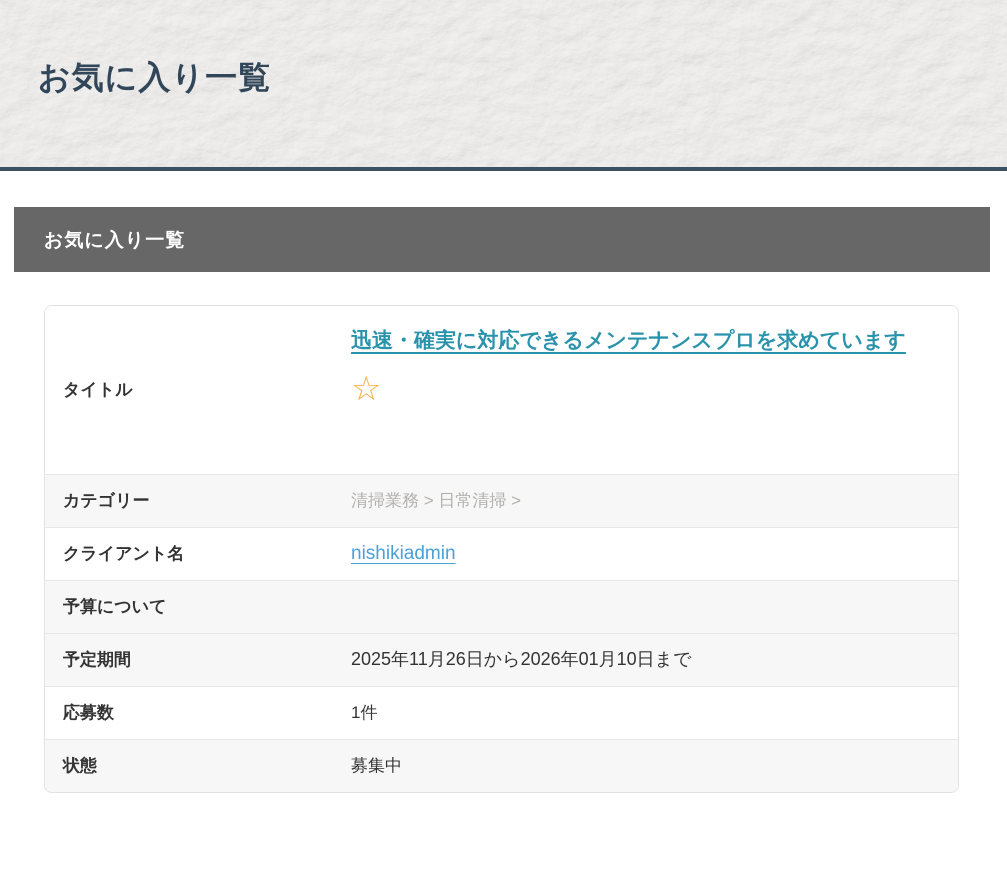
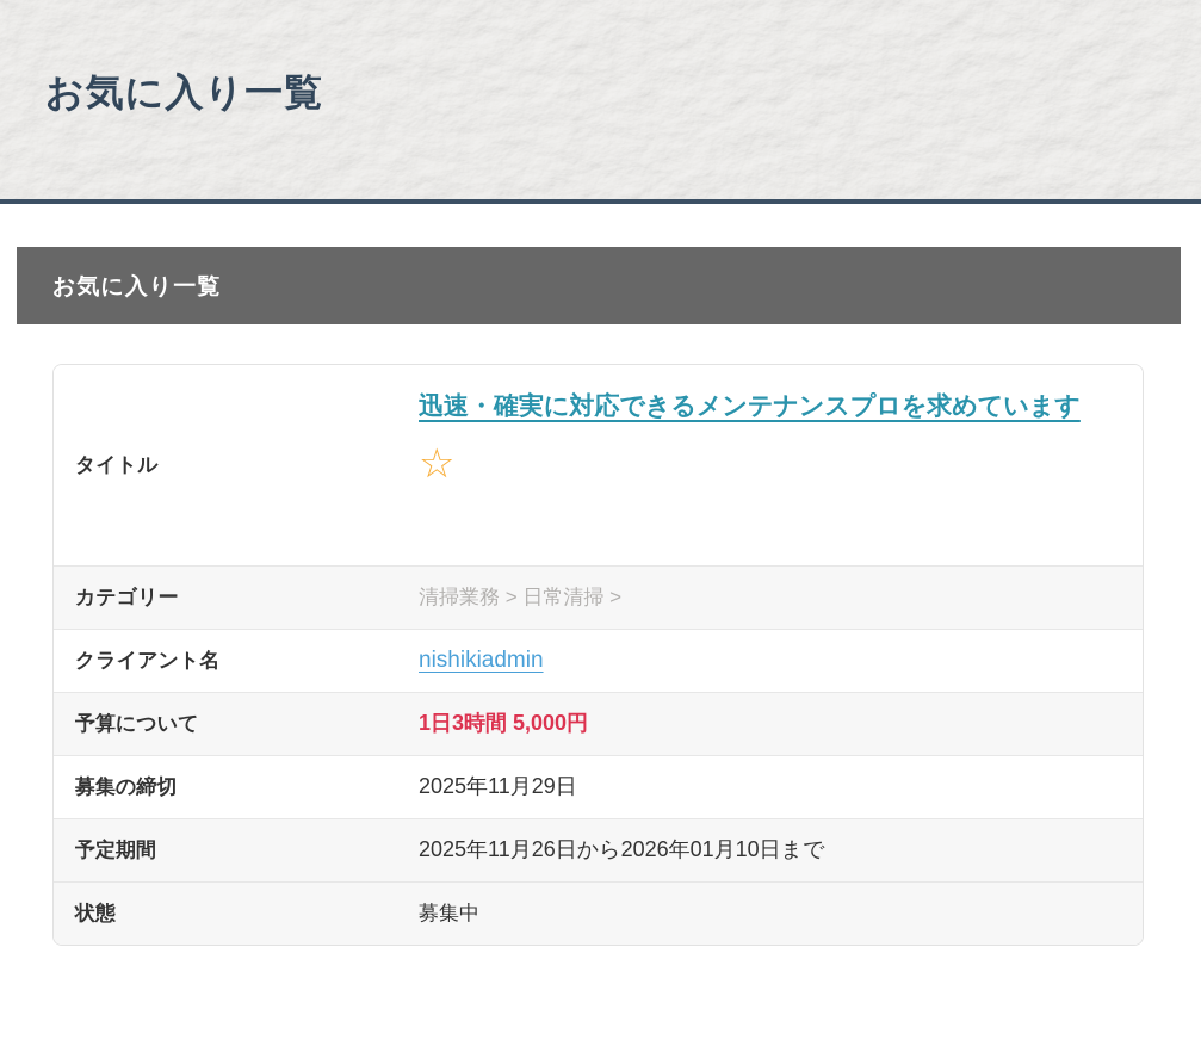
  お気に入り一覧
  お気に入り一覧
  タイトル
  迅速・確実に対応できるメンテナンスプロを求めています
  ☆
  カテゴリー
  清掃業務 > 日常清掃 >
  クライアント名
  nishikiadmin
  予算について
+ 1日3時間 5,000円
+ 募集の締切
+ 2025年11月29日
  予定期間
  2025年11月26日から2026年01月10日まで
- 応募数
- 1件
  状態
  募集中
